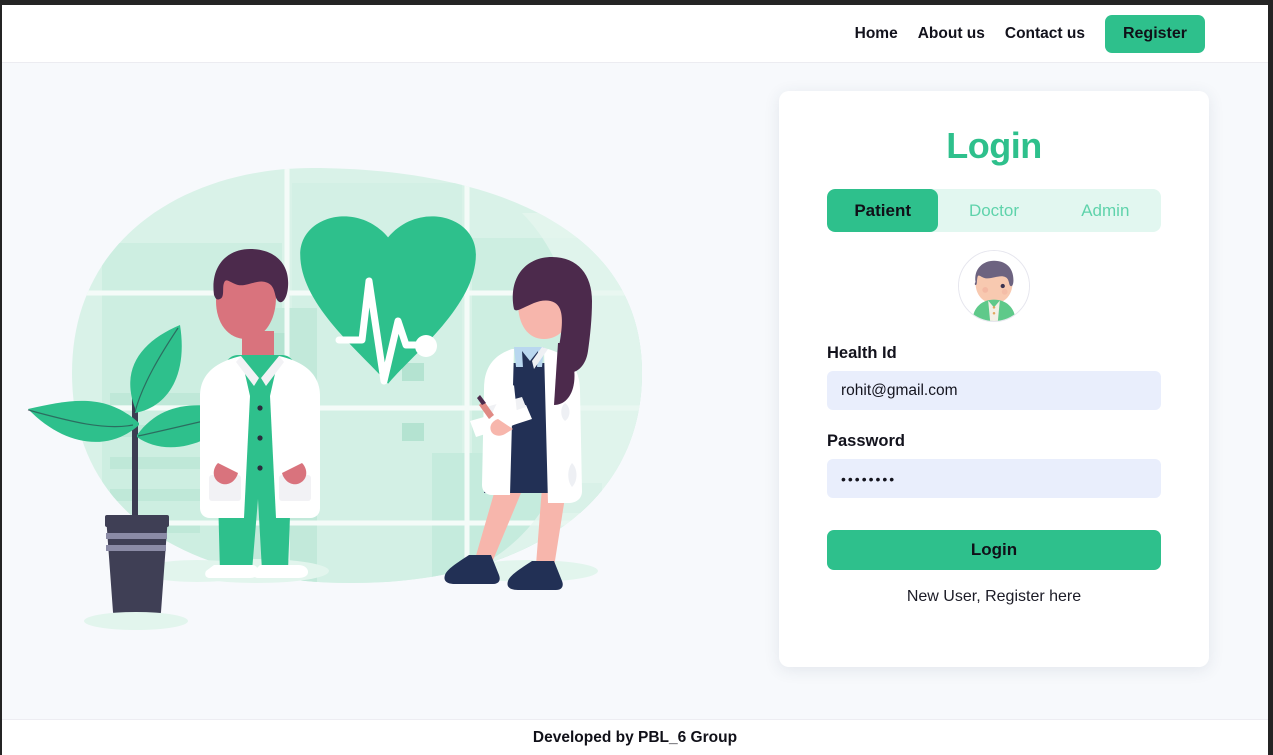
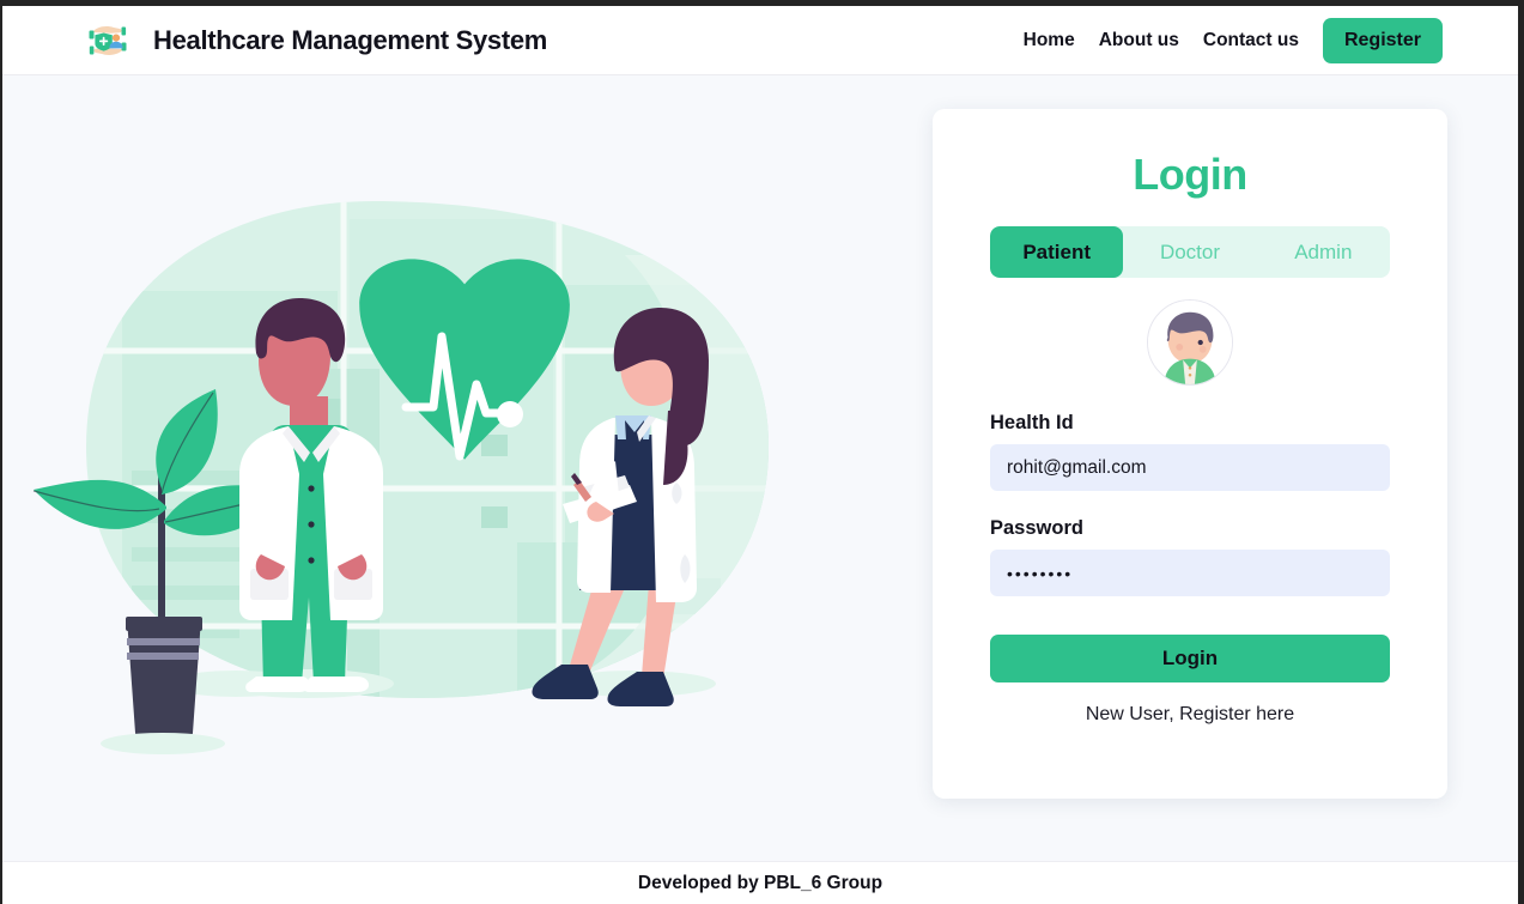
+ Healthcare Management System
  Home
  About us
  Contact us
  Register
  Login
  Patient
  Doctor
  Admin
  Health Id
  rohit@gmail.com
  Password
  •••••••• Login
  New User, Register here
  Developed by PBL_6 Group
